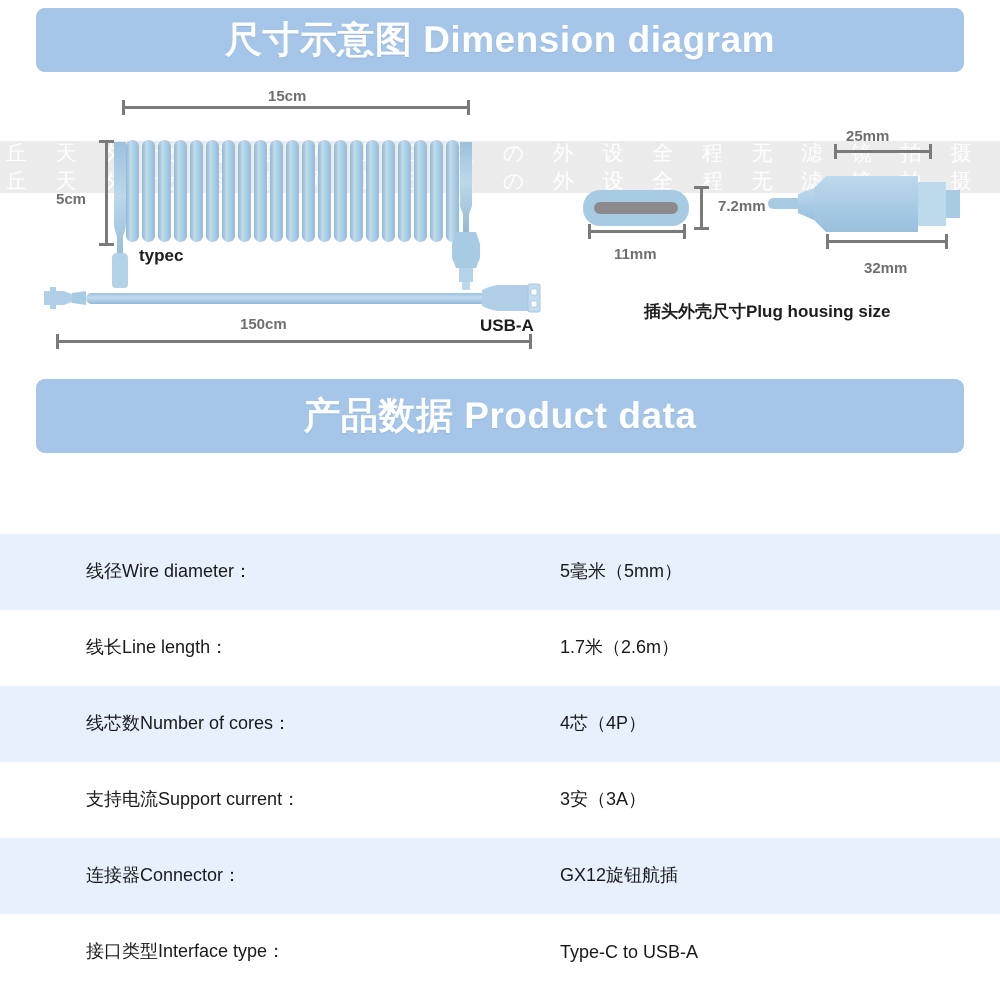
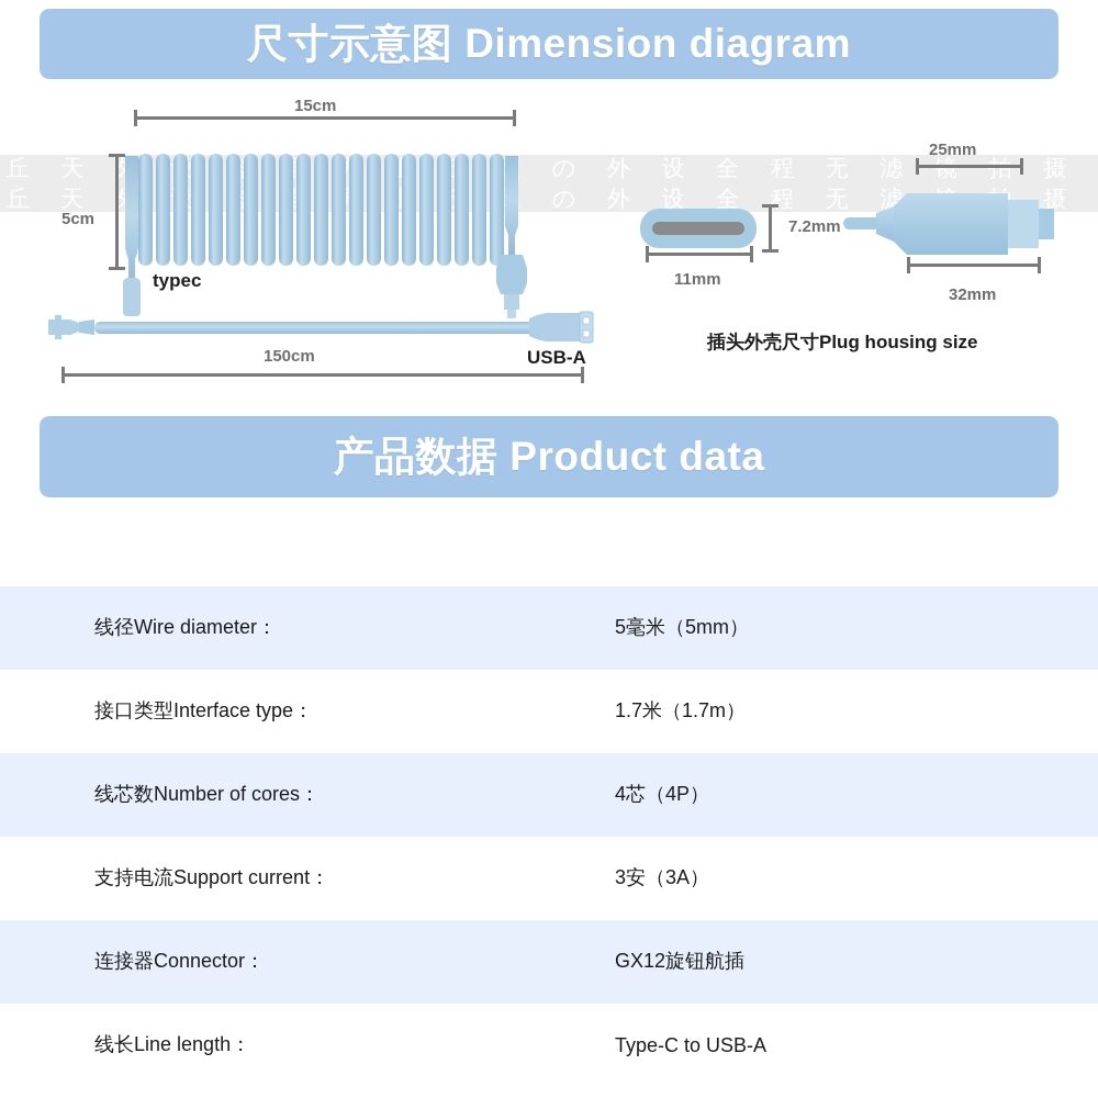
  尺寸示意图 Dimension diagram
  15cm
  5cm
  typec
  USB-A
  150cm
  7.2mm
  11mm
  25mm
  32mm
  插头外壳尺寸Plug housing size
  产品数据 Product data
  线径Wire diameter：
  5毫米（5mm）
- 线长Line length：
+ 接口类型Interface type：
- 1.7米（2.6m）
+ 1.7米（1.7m）
  线芯数Number of cores：
  4芯（4P）
  支持电流Support current：
  3安（3A）
  连接器Connector：
  GX12旋钮航插
- 接口类型Interface type：
+ 线长Line length：
  Type-C to USB-A
